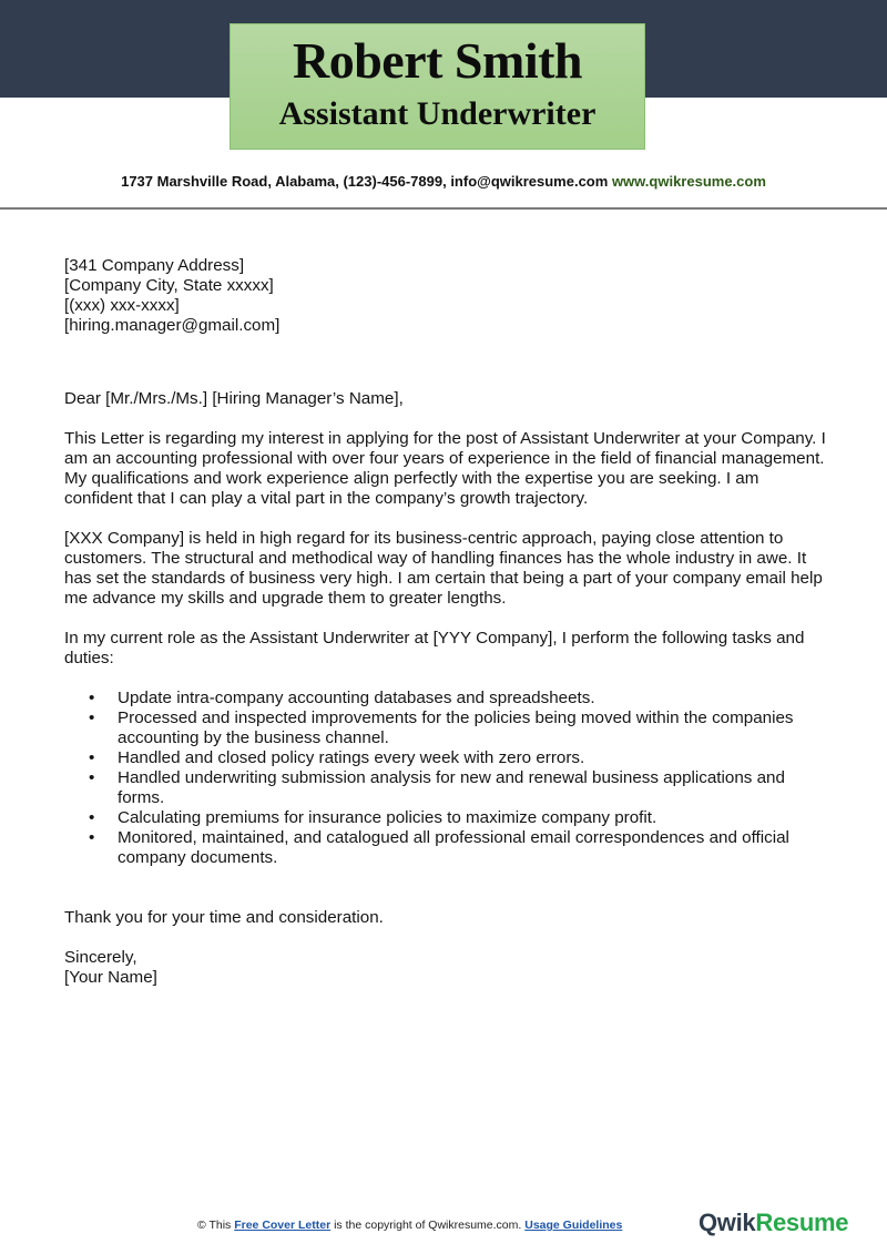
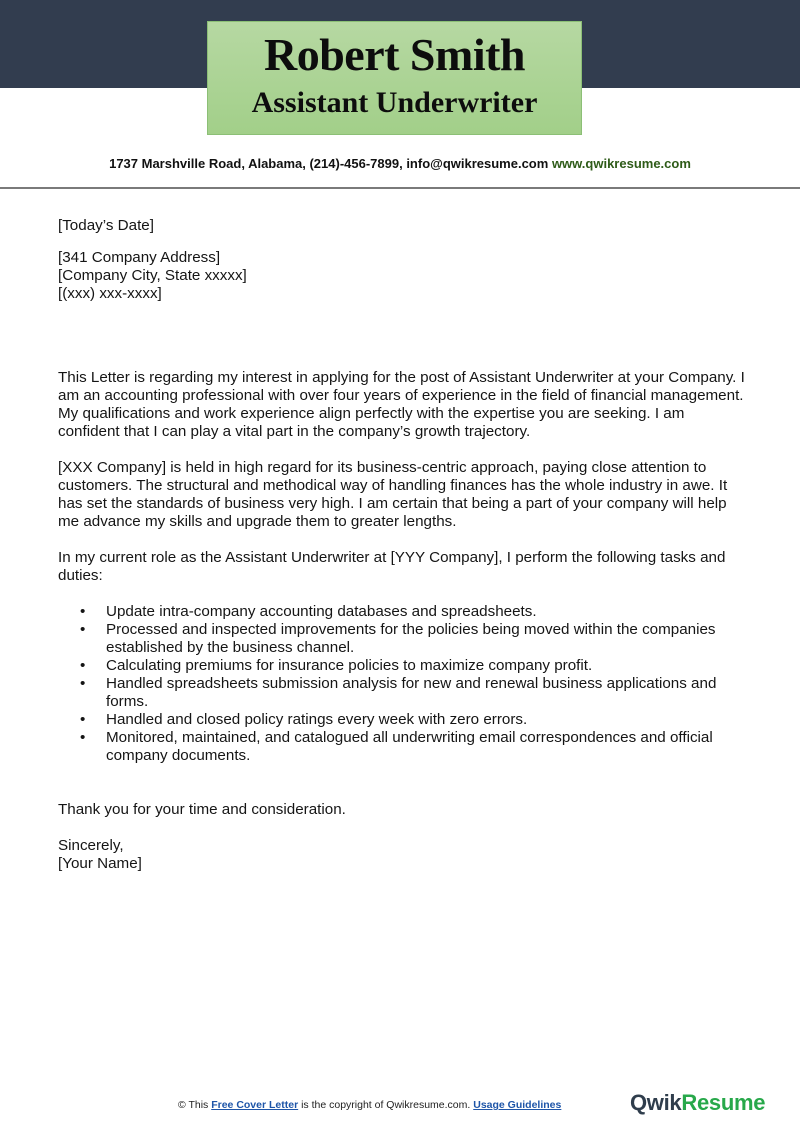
  Robert Smith
  Assistant Underwriter
- 1737 Marshville Road, Alabama, (123)-456-7899, info@qwikresume.com www.qwikresume.com
+ 1737 Marshville Road, Alabama, (214)-456-7899, info@qwikresume.com www.qwikresume.com
+ [Today’s Date]
  [341 Company Address]
  [Company City, State xxxxx]
  [(xxx) xxx-xxxx]
- [hiring.manager@gmail.com]
- Dear [Mr./Mrs./Ms.] [Hiring Manager’s Name],
  This Letter is regarding my interest in applying for the post of Assistant Underwriter at your Company. I am an accounting professional with over four years of experience in the field of financial management. My qualifications and work experience align perfectly with the expertise you are seeking. I am confident that I can play a vital part in the company’s growth trajectory.
- [XXX Company] is held in high regard for its business-centric approach, paying close attention to customers. The structural and methodical way of handling finances has the whole industry in awe. It has set the standards of business very high. I am certain that being a part of your company email help me advance my skills and upgrade them to greater lengths.
+ [XXX Company] is held in high regard for its business-centric approach, paying close attention to customers. The structural and methodical way of handling finances has the whole industry in awe. It has set the standards of business very high. I am certain that being a part of your company will help me advance my skills and upgrade them to greater lengths.
  In my current role as the Assistant Underwriter at [YYY Company], I perform the following tasks and duties:
  •
  Update intra-company accounting databases and spreadsheets.
  •
- Processed and inspected improvements for the policies being moved within the companies accounting by the business channel.
+ Processed and inspected improvements for the policies being moved within the companies established by the business channel.
  •
- Handled and closed policy ratings every week with zero errors.
+ Calculating premiums for insurance policies to maximize company profit.
  •
- Handled underwriting submission analysis for new and renewal business applications and forms.
+ Handled spreadsheets submission analysis for new and renewal business applications and forms.
  •
- Calculating premiums for insurance policies to maximize company profit.
+ Handled and closed policy ratings every week with zero errors.
  •
- Monitored, maintained, and catalogued all professional email correspondences and official company documents.
+ Monitored, maintained, and catalogued all underwriting email correspondences and official company documents.
  Thank you for your time and consideration.
  Sincerely,
  [Your Name]
  © This Free Cover Letter is the copyright of Qwikresume.com. Usage Guidelines
  QwikResume
